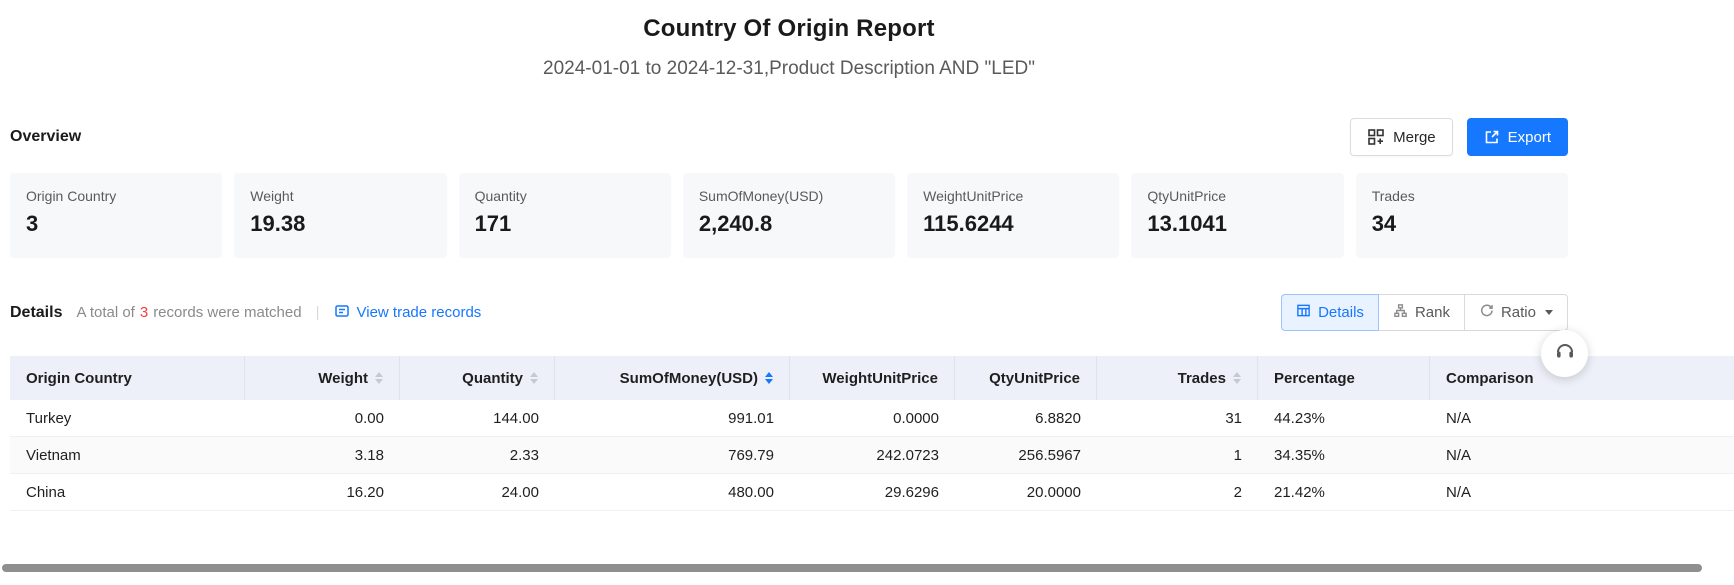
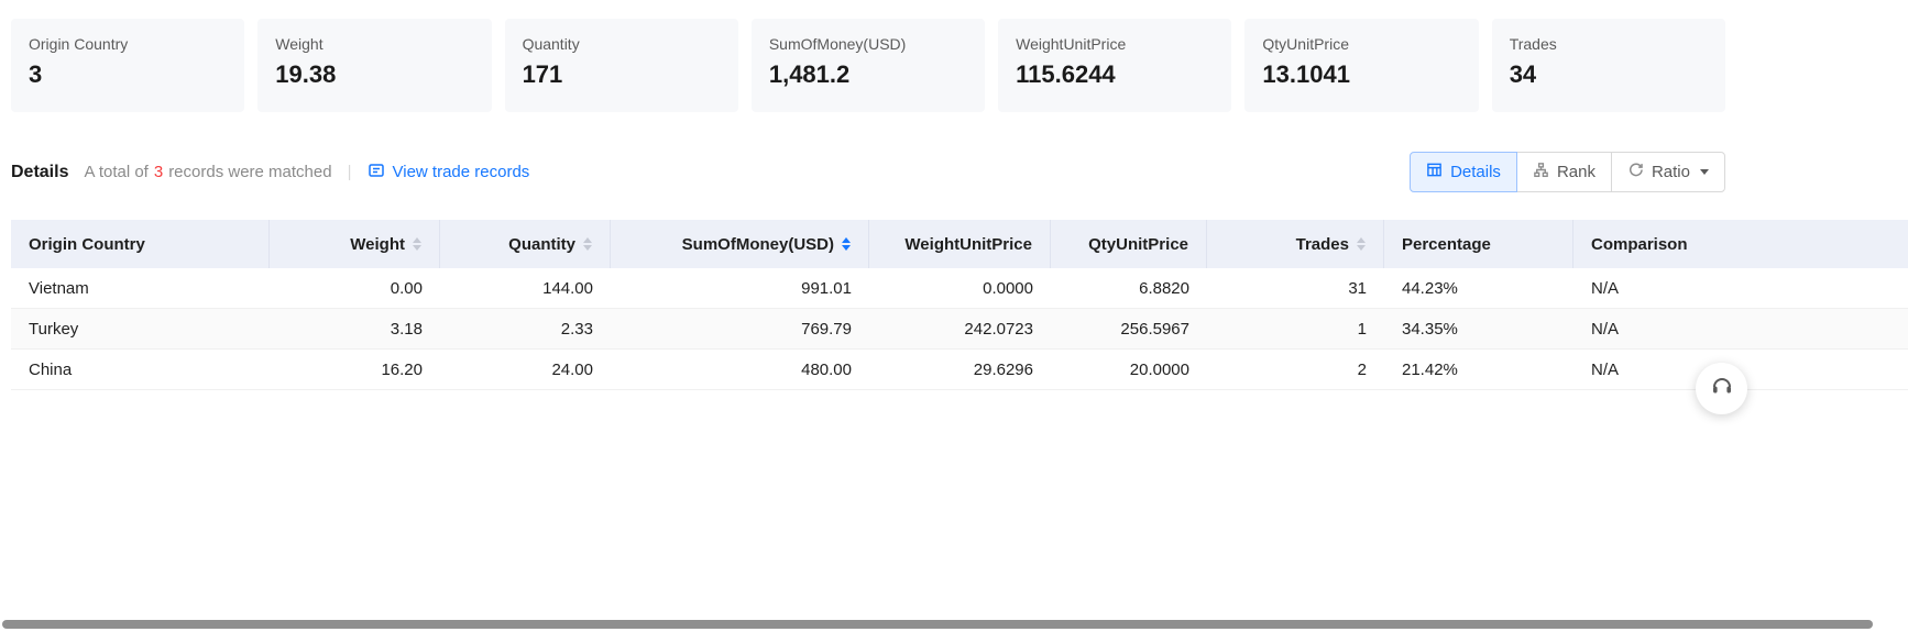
- Country Of Origin Report
- 2024-01-01 to 2024-12-31,Product Description AND "LED"
- Overview
- Merge
- Export
  Origin Country
  3
  Weight
  19.38
  Quantity
  171
  SumOfMoney(USD)
- 2,240.8
+ 1,481.2
  WeightUnitPrice
  115.6244
  QtyUnitPrice
  13.1041
  Trades
  34
  Details
  A total of
  3
  records were matched
  |
  View trade records
  Details
  Rank
  Ratio
  Origin Country
  Weight
  Quantity
  SumOfMoney(USD)
  WeightUnitPrice
  QtyUnitPrice
  Trades
  Percentage
  Comparison
- Turkey
+ Vietnam
  0.00
  144.00
  991.01
  0.0000
  6.8820
  31
  44.23%
  N/A
- Vietnam
+ Turkey
  3.18
  2.33
  769.79
  242.0723
  256.5967
  1
  34.35%
  N/A
  China
  16.20
  24.00
  480.00
  29.6296
  20.0000
  2
  21.42%
  N/A
